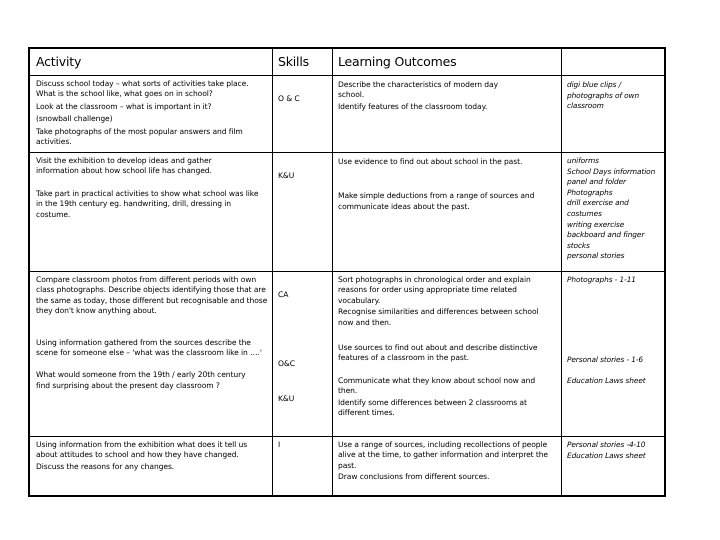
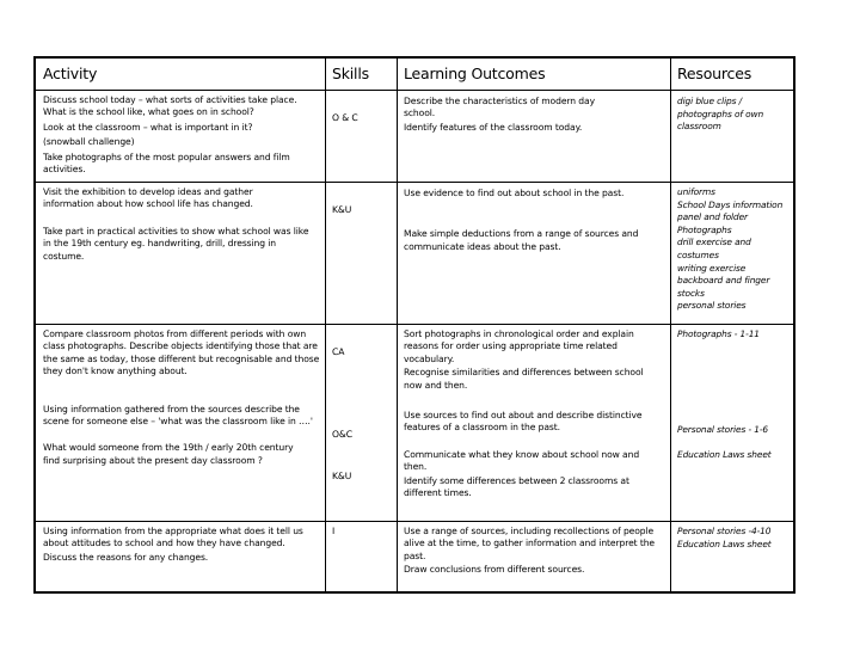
  Activity
  Skills
  Learning Outcomes
+ Resources
  Discuss school today – what sorts of activities take place. What is the school like, what goes on in school?
  Look at the classroom – what is important in it?
  (snowball challenge)
  Take photographs of the most popular answers and film activities.
  O & C
  Describe the characteristics of modern day school.
  Identify features of the classroom today.
  digi blue clips / photographs of own classroom
  Visit the exhibition to develop ideas and gather information about how school life has changed.
  Take part in practical activities to show what school was like in the 19th century eg. handwriting, drill, dressing in costume.
  K&U
  Use evidence to find out about school in the past.
  Make simple deductions from a range of sources and communicate ideas about the past.
  uniforms
  School Days information panel and folder
  Photographs
  drill exercise and costumes
  writing exercise
  backboard and finger stocks
  personal stories
  Compare classroom photos from different periods with own class photographs. Describe objects identifying those that are the same as today, those different but recognisable and those they don't know anything about.
  Using information gathered from the sources describe the scene for someone else – 'what was the classroom like in ….'
  What would someone from the 19th / early 20th century find surprising about the present day classroom ?
  CA
  O&C
  K&U
  Sort photographs in chronological order and explain reasons for order using appropriate time related vocabulary.
  Recognise similarities and differences between school now and then.
  Use sources to find out about and describe distinctive features of a classroom in the past.
  Communicate what they know about school now and then.
  Identify some differences between 2 classrooms at different times.
  Photographs - 1-11
  Personal stories - 1-6
  Education Laws sheet
- Using information from the exhibition what does it tell us about attitudes to school and how they have changed.
+ Using information from the appropriate what does it tell us about attitudes to school and how they have changed.
  Discuss the reasons for any changes.
  I
  Use a range of sources, including recollections of people alive at the time, to gather information and interpret the past.
  Draw conclusions from different sources.
  Personal stories -4-10
  Education Laws sheet
